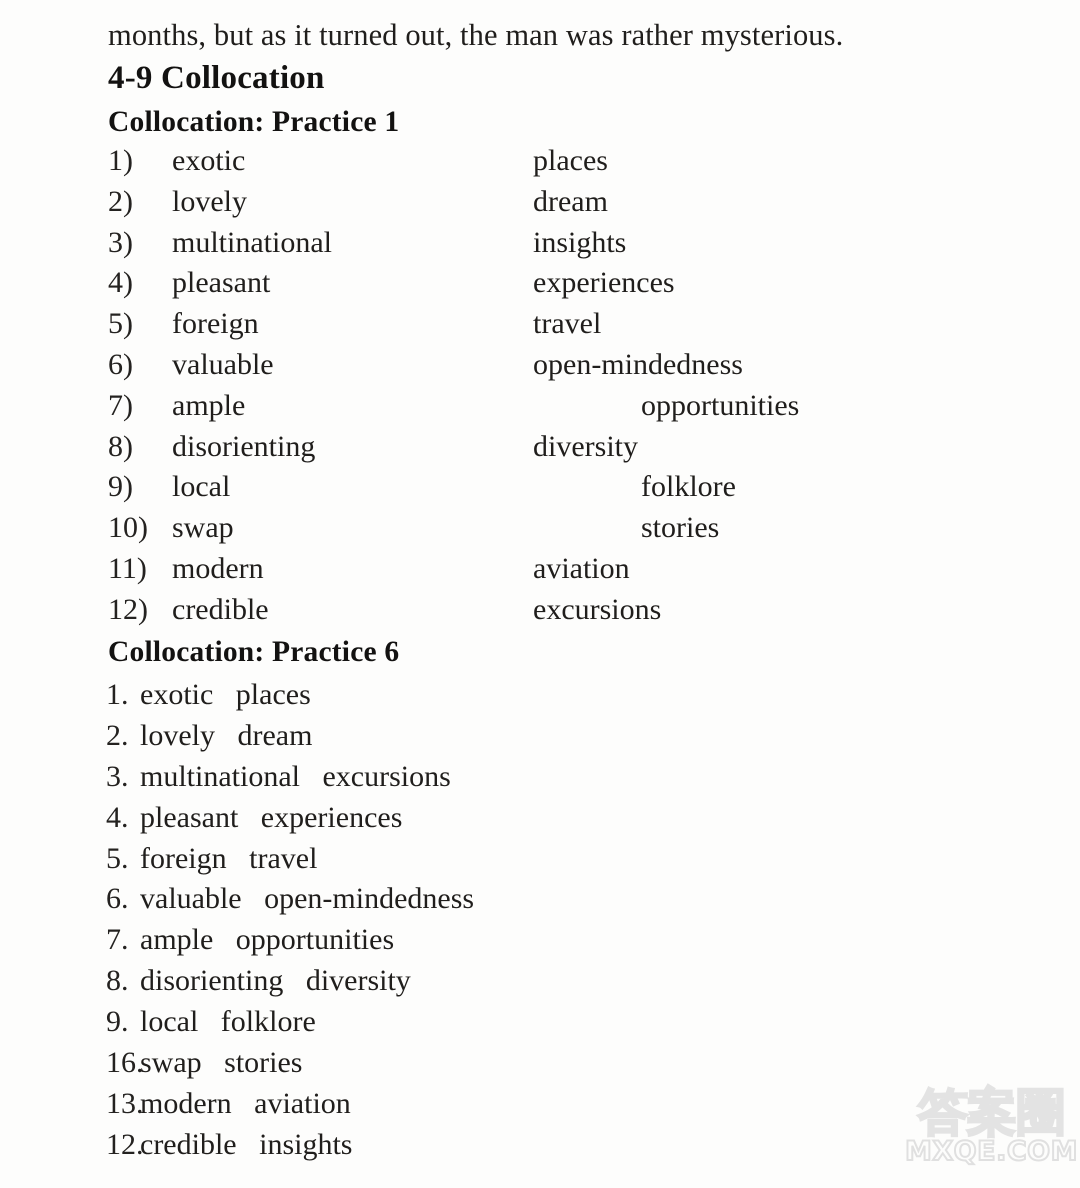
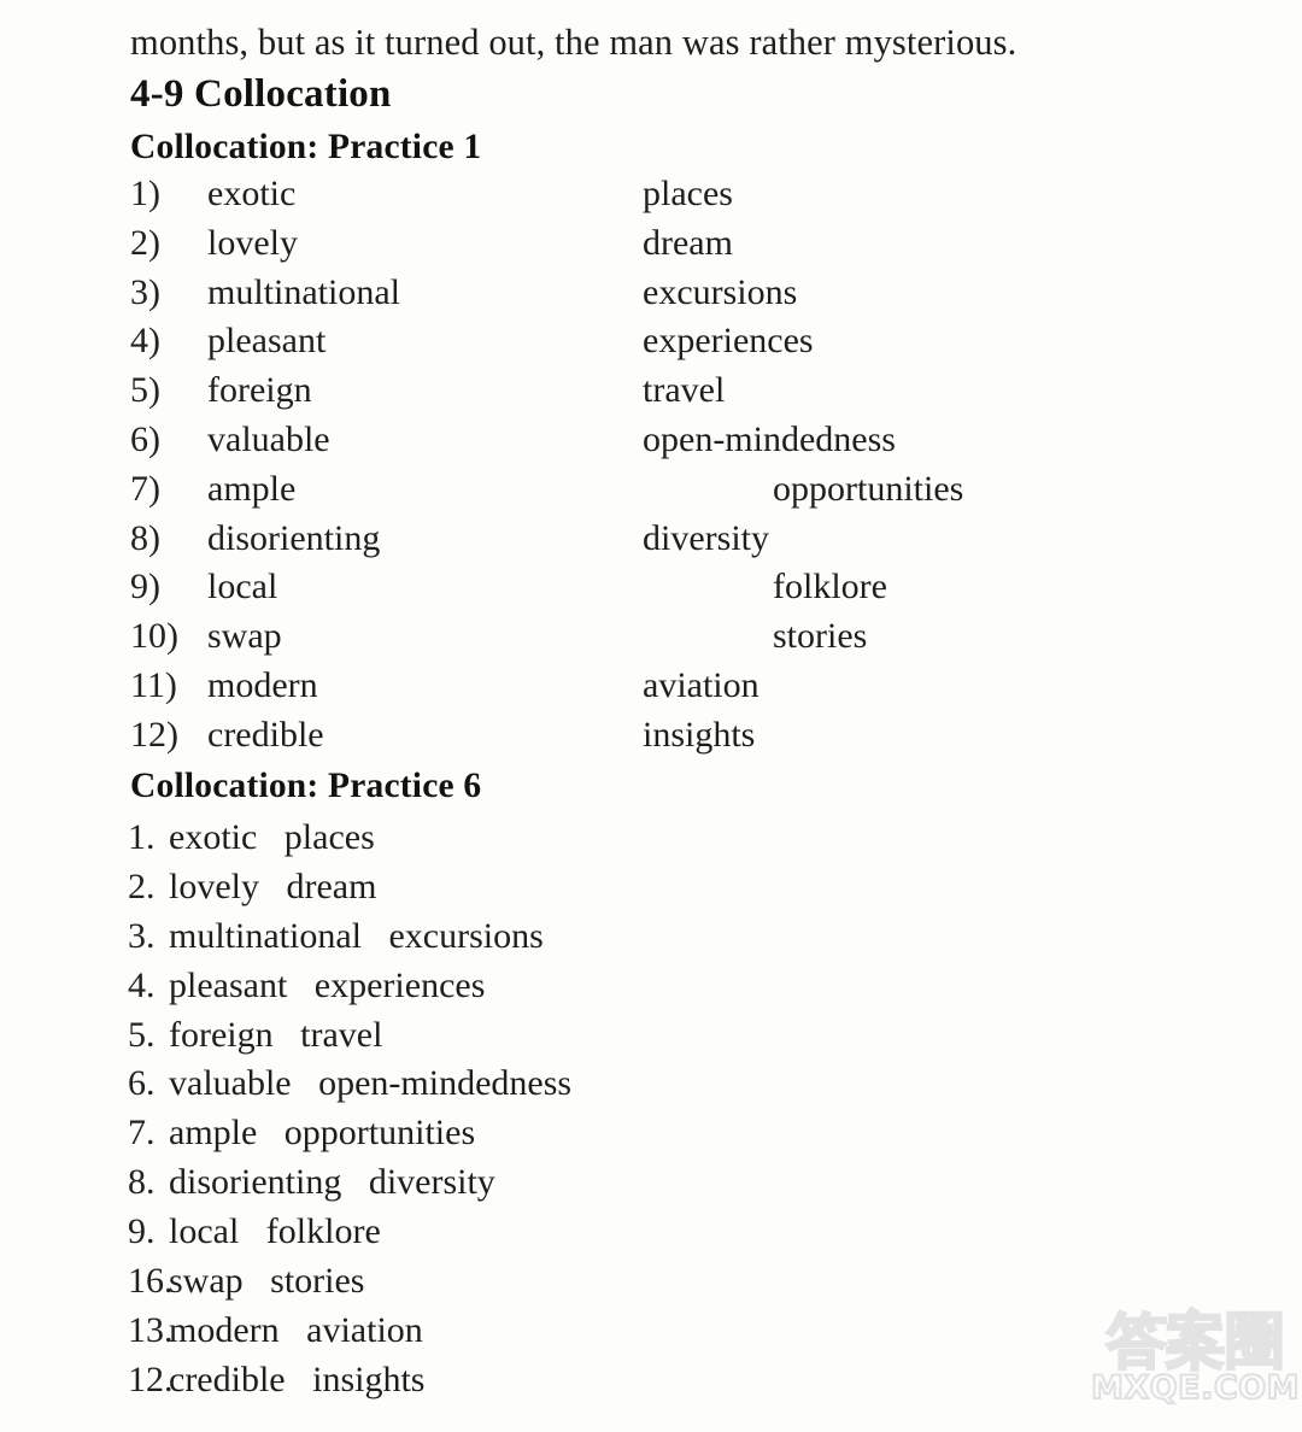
  months, but as it turned out, the man was rather mysterious.
  4-9 Collocation
  Collocation: Practice 1
  1)
  exotic
  places
  2)
  lovely
  dream
  3)
  multinational
- insights
+ excursions
  4)
  pleasant
  experiences
  5)
  foreign
  travel
  6)
  valuable
  open-mindedness
  7)
  ample
  opportunities
  8)
  disorienting
  diversity
  9)
  local
  folklore
  10)
  swap
  stories
  11)
  modern
  aviation
  12)
  credible
- excursions
+ insights
  Collocation: Practice 6
  1.
  exotic places
  2.
  lovely dream
  3.
  multinational excursions
  4.
  pleasant experiences
  5.
  foreign travel
  6.
  valuable open-mindedness
  7.
  ample opportunities
  8.
  disorienting diversity
  9.
  local folklore
  16.
  swap stories
  13.
  modern aviation
  12.
  credible insights
  答案圈
  MXQE.COM
